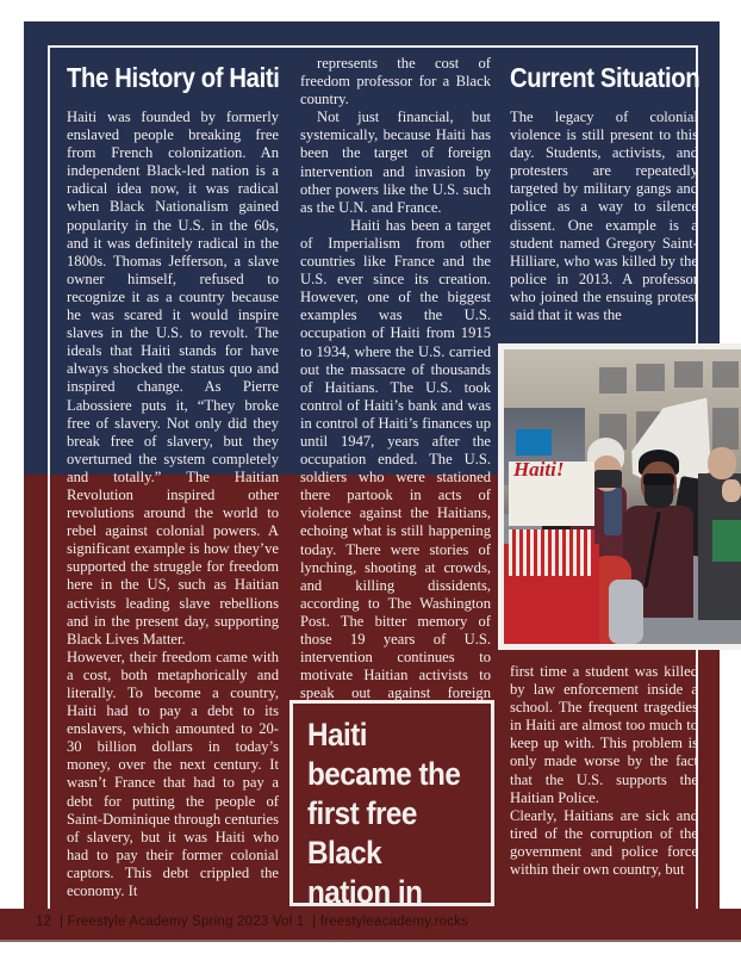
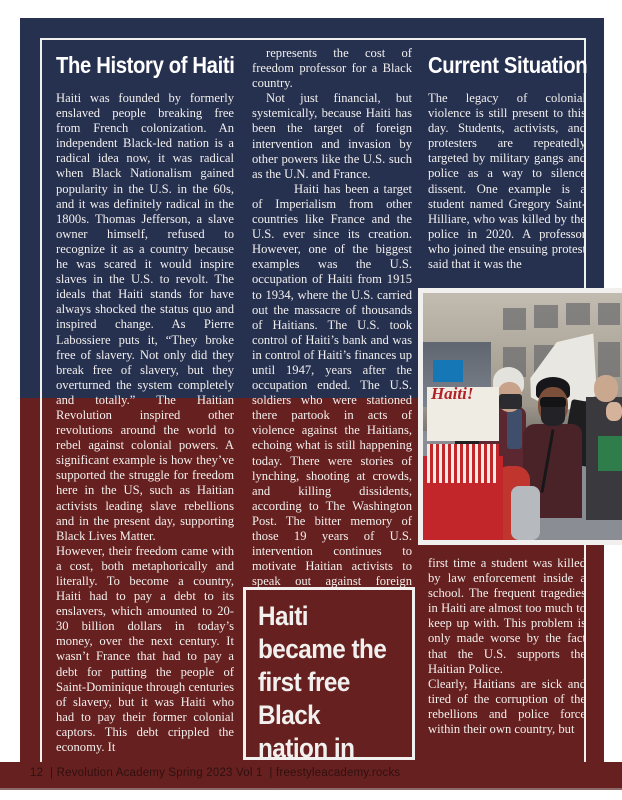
  The History of Haiti
  Haiti was founded by formerly enslaved people breaking free from French colonization. An independent Black-led nation is a radical idea now, it was radical when Black Nationalism gained popularity in the U.S. in the 60s, and it was definitely radical in the 1800s. Thomas Jefferson, a slave owner himself, refused to recognize it as a country because he was scared it would inspire slaves in the U.S. to revolt. The ideals that Haiti stands for have always shocked the status quo and inspired change. As Pierre Labossiere puts it, “They broke free of slavery. Not only did they break free of slavery, but they overturned the system completely and totally.” The Haitian Revolution inspired other revolutions around the world to rebel against colonial powers. A significant example is how they’ve supported the struggle for freedom here in the US, such as Haitian activists leading slave rebellions and in the present day, supporting Black Lives Matter.
  However, their freedom came with a cost, both metaphorically and literally. To become a country, Haiti had to pay a debt to its enslavers, which amounted to 20-30 billion dollars in today’s money, over the next century. It wasn’t France that had to pay a debt for putting the people of Saint-Dominique through centuries of slavery, but it was Haiti who had to pay their former colonial captors. This debt crippled the economy. It
  represents the cost of freedom professor for a Black country.
  Not just financial, but systemically, because Haiti has been the target of foreign intervention and invasion by other powers like the U.S. such as the U.N. and France.
  Haiti has been a target of Imperialism from other countries like France and the U.S. ever since its creation. However, one of the biggest examples was the U.S. occupation of Haiti from 1915 to 1934, where the U.S. carried out the massacre of thousands of Haitians. The U.S. took control of Haiti’s bank and was in control of Haiti’s finances up until 1947, years after the occupation ended. The U.S. soldiers who were stationed there partook in acts of violence against the Haitians, echoing what is still happening today. There were stories of lynching, shooting at crowds, and killing dissidents, according to The Washington Post. The bitter memory of those 19 years of U.S. intervention continues to motivate Haitian activists to speak out against foreign
  Current Situation
- The legacy of colonial violence is still present to this day. Students, activists, and protesters are repeatedly targeted by military gangs and police as a way to silence dissent. One example is a student named Gregory Saint-Hilliare, who was killed by the police in 2013. A professor who joined the ensuing protest said that it was the
+ The legacy of colonial violence is still present to this day. Students, activists, and protesters are repeatedly targeted by military gangs and police as a way to silence dissent. One example is a student named Gregory Saint-Hilliare, who was killed by the police in 2020. A professor who joined the ensuing protest said that it was the
  Haiti!
  first time a student was killed by law enforcement inside a school. The frequent tragedies in Haiti are almost too much to keep up with. This problem is only made worse by the fact that the U.S. supports the Haitian Police.
- Clearly, Haitians are sick and tired of the corruption of the government and police force within their own country, but
+ Clearly, Haitians are sick and tired of the corruption of the rebellions and police force within their own country, but
  Haiti became the first free Black nation in
- 12 | Freestyle Academy Spring 2023 Vol 1 | freestyleacademy.rocks
+ 12 | Revolution Academy Spring 2023 Vol 1 | freestyleacademy.rocks
